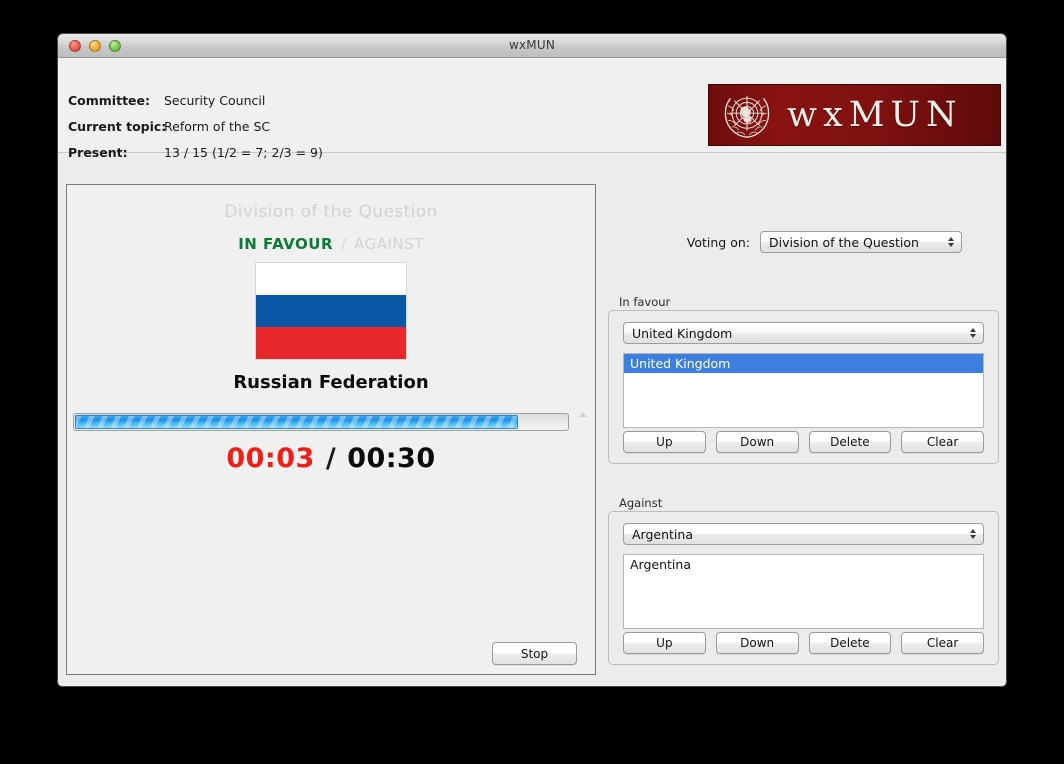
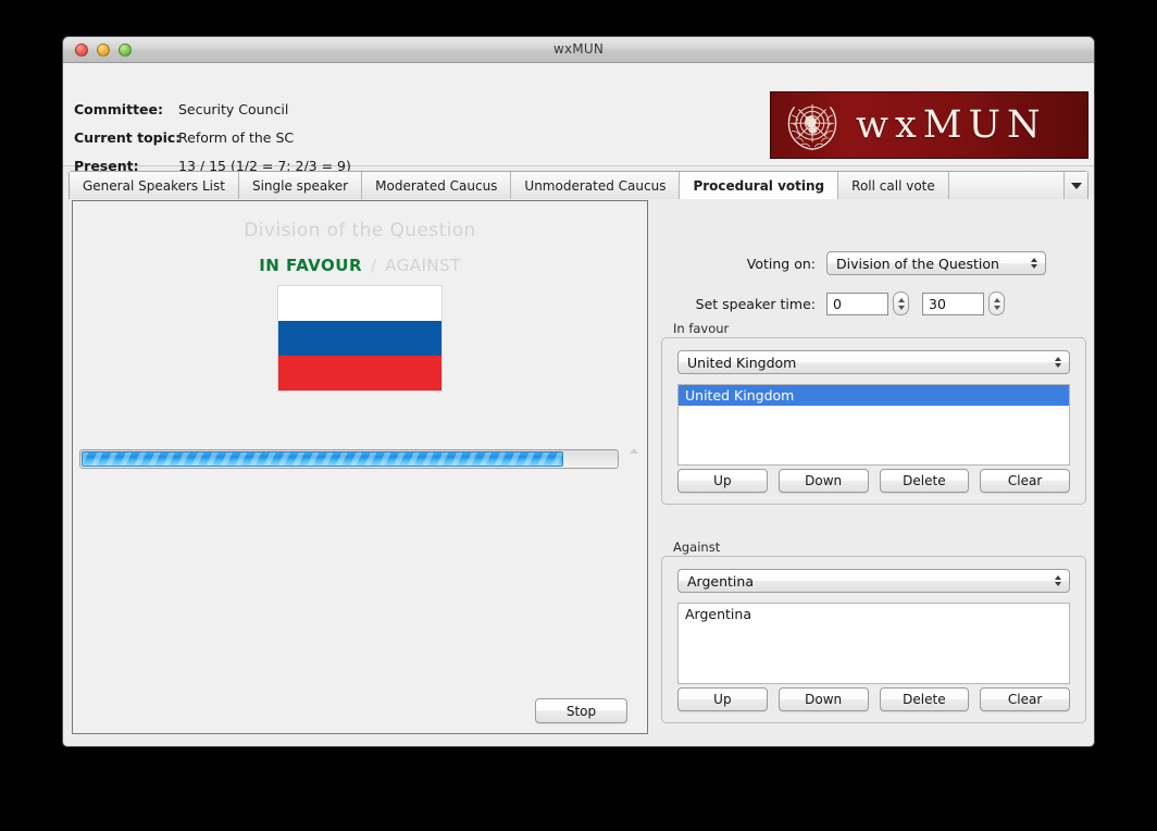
  wxMUN
  Committee: Security Council
  Current topic:Reform of the SC
  Present: 13 / 15 (1/2 = 7; 2/3 = 9)
  wxMUN
+ General Speakers List
+ Single speaker
+ Moderated Caucus
+ Unmoderated Caucus
+ Procedural voting
+ Roll call vote
  Division of the Question
  IN FAVOUR / AGAINST
- Russian Federation
- 00:03 / 00:30
  Stop
  Voting on:
  Division of the Question
+ Set speaker time:
+ 0
+ 30
  In favour
  United Kingdom
  United Kingdom
  Up
  Down
  Delete
  Clear
  Against
  Argentina
  Argentina
  Up
  Down
  Delete
  Clear
